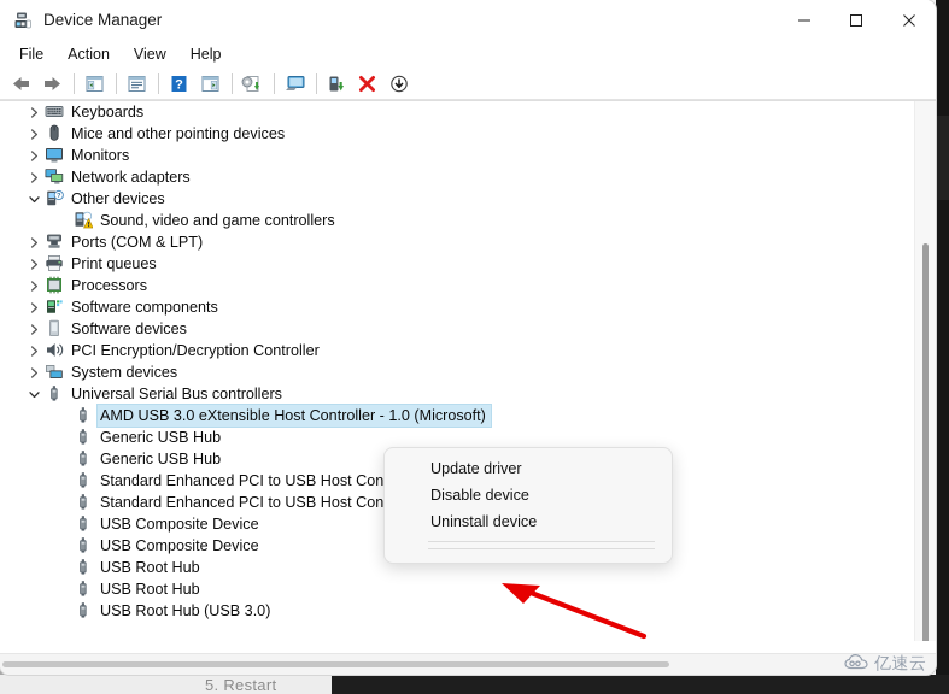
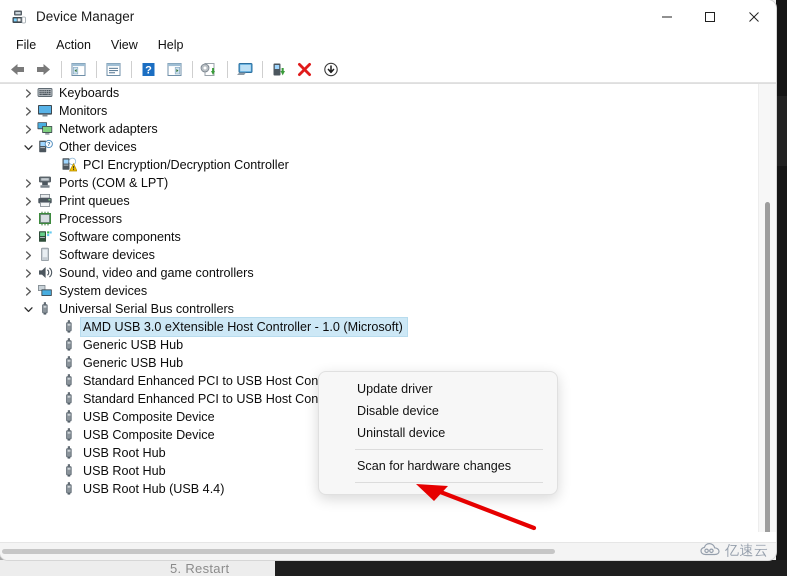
  5. Restart
  Device Manager
  File
  Action
  View
  Help
  ?
  Keyboards
- Mice and other pointing devices
  Monitors
  Network adapters
  Other devices
- Sound, video and game controllers
+ PCI Encryption/Decryption Controller
  Ports (COM & LPT)
  Print queues
  Processors
  Software components
  Software devices
- PCI Encryption/Decryption Controller
+ Sound, video and game controllers
  System devices
  Universal Serial Bus controllers
  AMD USB 3.0 eXtensible Host Controller - 1.0 (Microsoft)
  Generic USB Hub
  Generic USB Hub
  Standard Enhanced PCI to USB Host Con
  Standard Enhanced PCI to USB Host Con
  USB Composite Device
  USB Composite Device
  USB Root Hub
  USB Root Hub
- USB Root Hub (USB 3.0)
+ USB Root Hub (USB 4.4)
  Update driver
  Disable device
  Uninstall device
+ Scan for hardware changes
  亿速云
